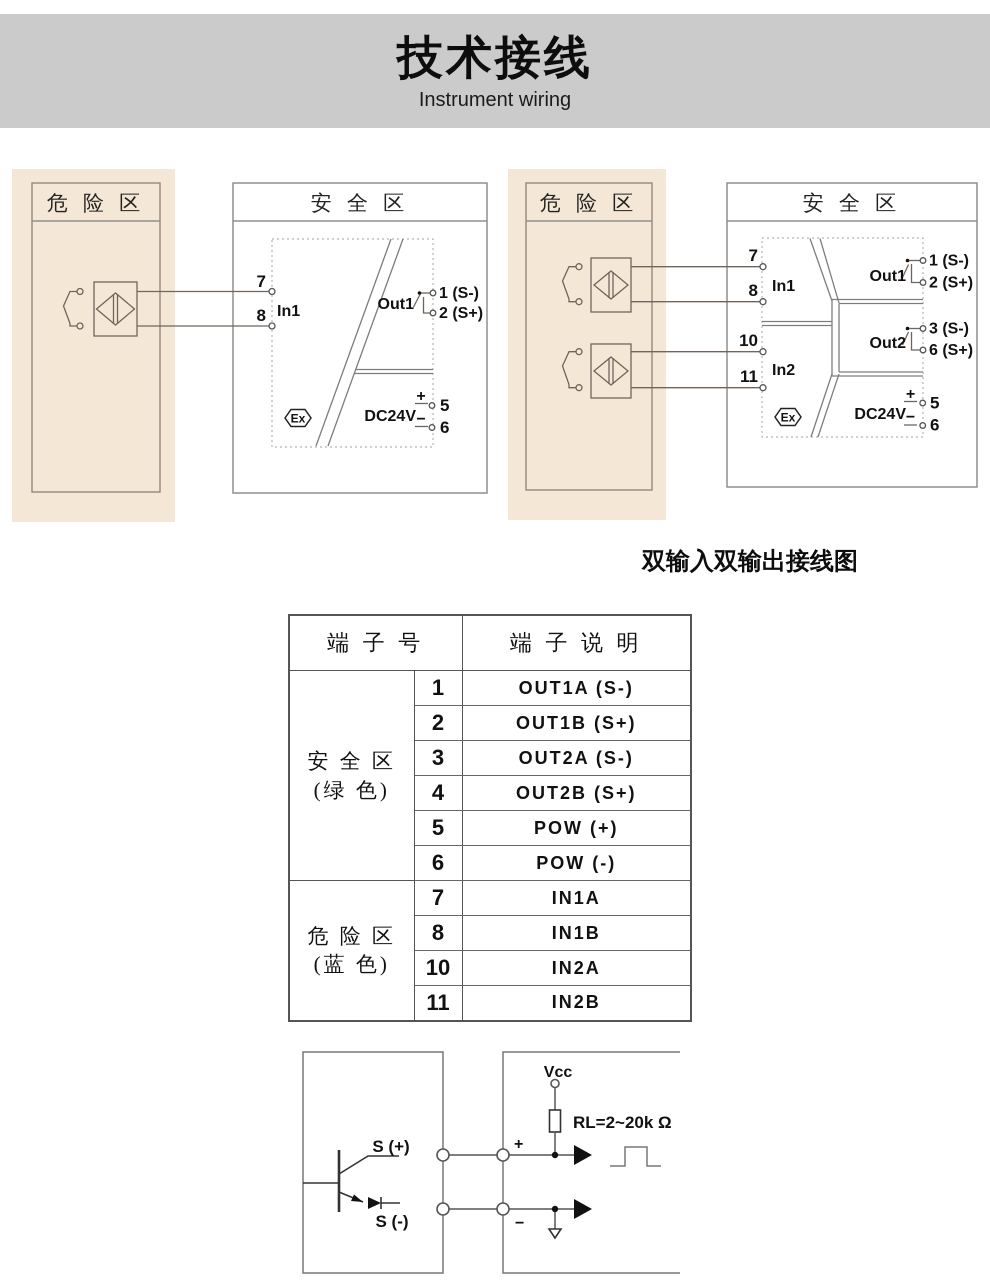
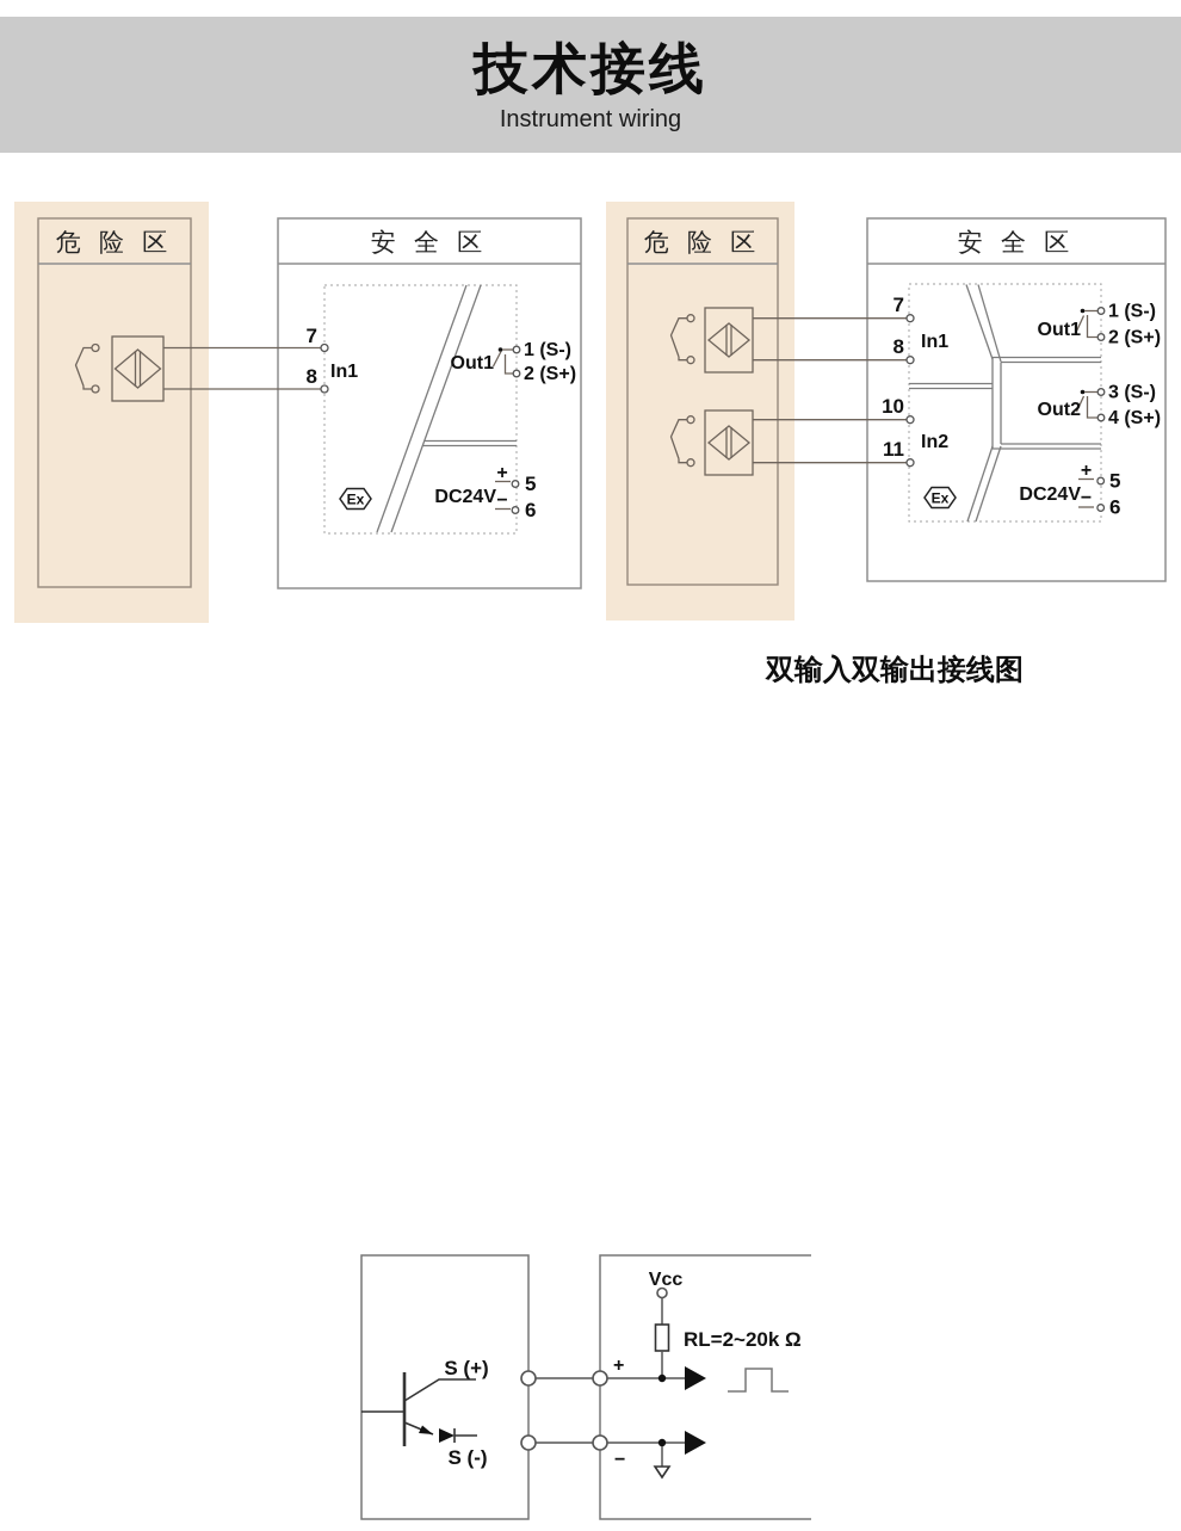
  技术接线
  Instrument wiring
  危 险 区
  安 全 区
  7
  8
  In1
  Out1
  1 (S-)
  2 (S+)
  DC24V
  +
  5
  −
  6
  Ex
  危 险 区
  安 全 区
  7
  8
  10
  11
  In1
  In2
  Out1
  1 (S-)
  2 (S+)
  Out2
  3 (S-)
- 6 (S+)
+ 4 (S+)
  DC24V
  +
  5
  −
  6
  Ex
  双输入双输出接线图
- 端 子 号	端 子 说 明
- 安 全 区 (绿 色)	1	OUT1A (S-)
- 2	OUT1B (S+)
- 3	OUT2A (S-)
- 4	OUT2B (S+)
- 5	POW (+)
- 6	POW (-)
- 危 险 区 (蓝 色)	7	IN1A
- 8	IN1B
- 10	IN2A
- 11	IN2B
  S (+)
  S (-)
  Vcc
  RL=2~20k Ω
  +
  −
